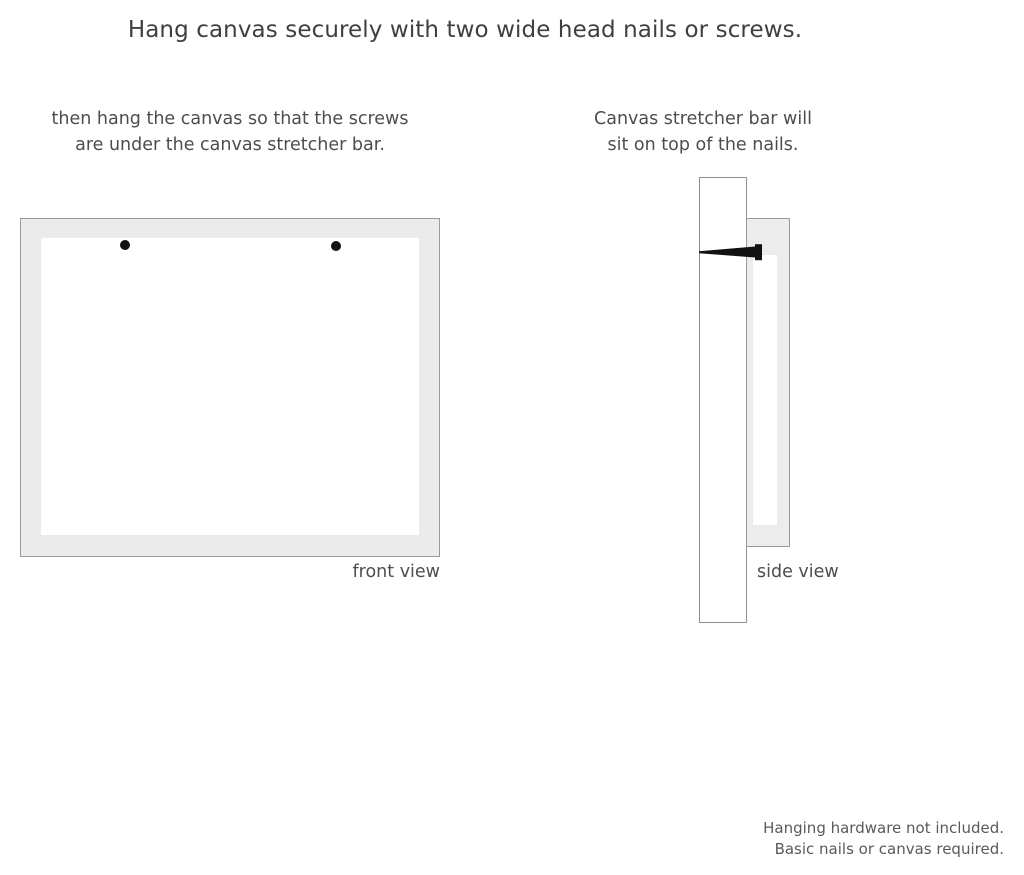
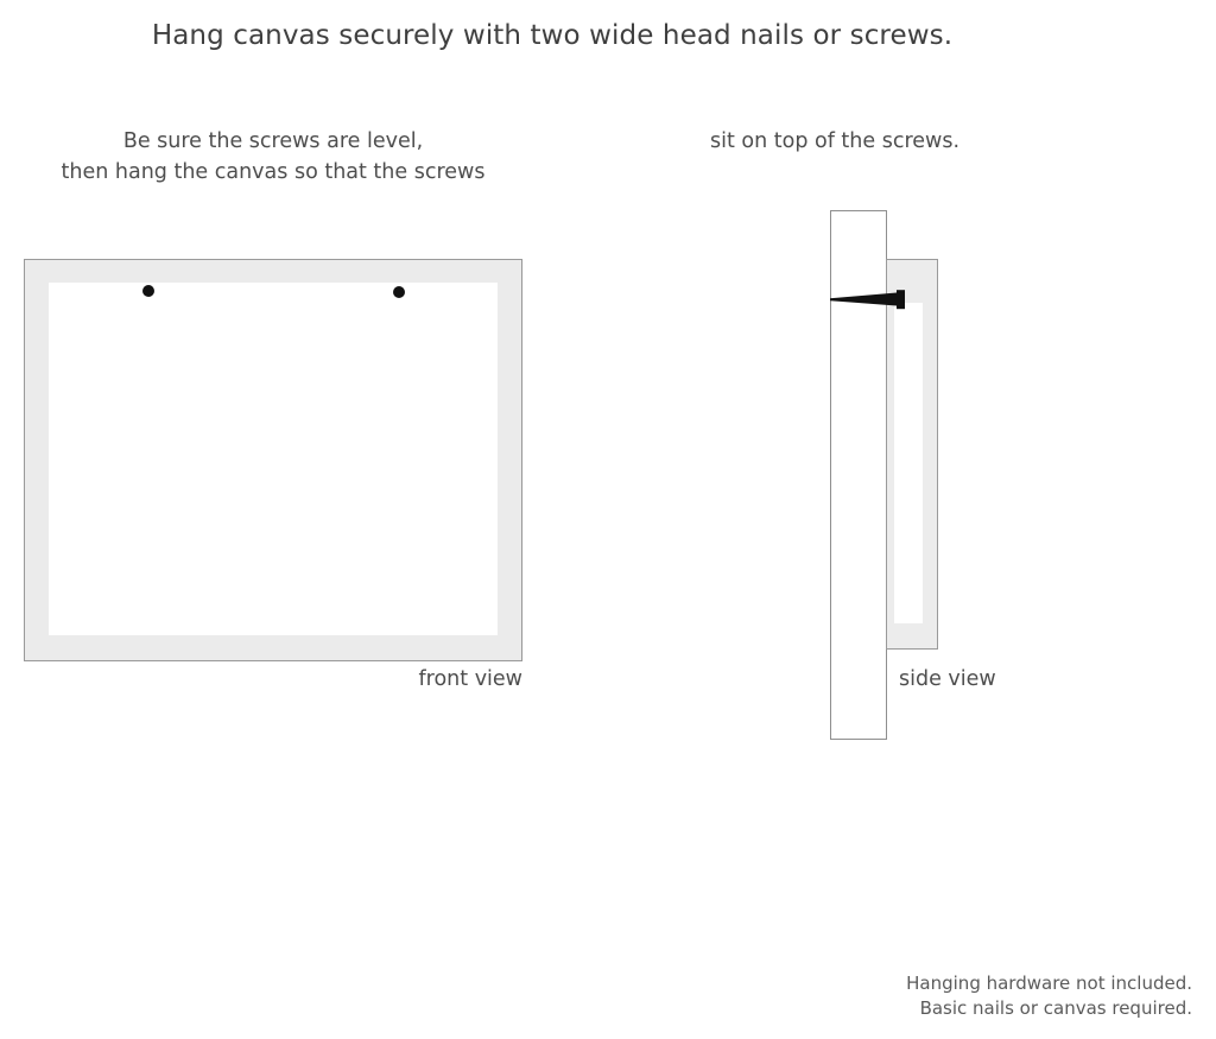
  Hang canvas securely with two wide head nails or screws.
+ Be sure the screws are level,
  then hang the canvas so that the screws
- are under the canvas stretcher bar.
- Canvas stretcher bar will
- sit on top of the nails.
+ sit on top of the screws.
  front view
  side view
  Hanging hardware not included.
  Basic nails or canvas required.
